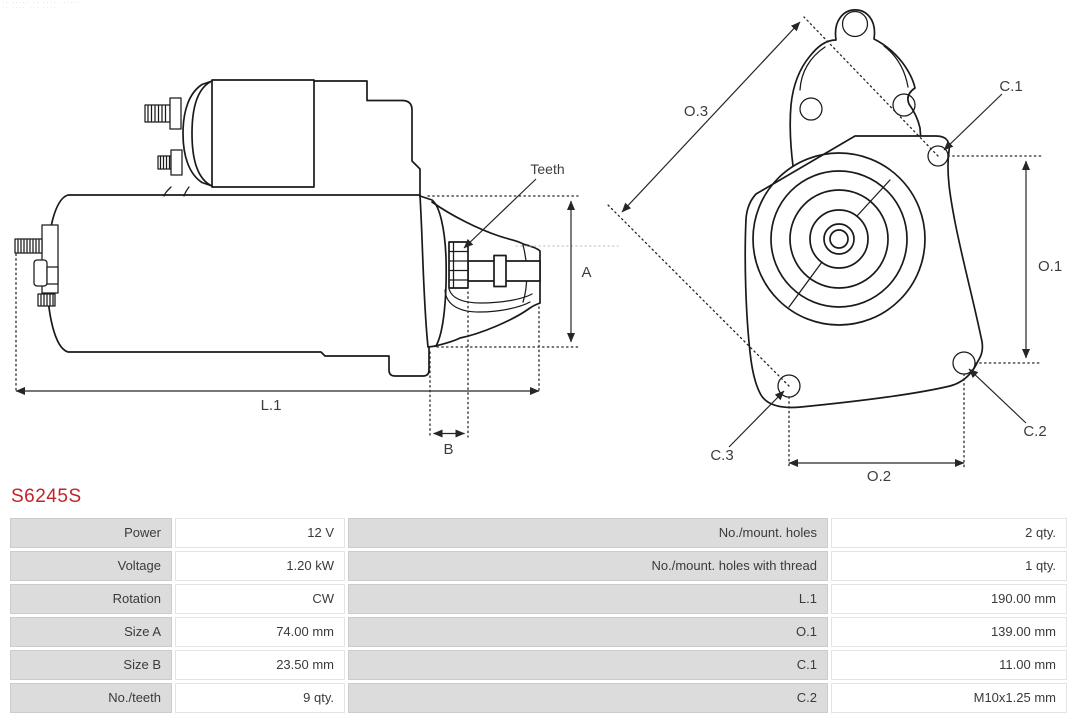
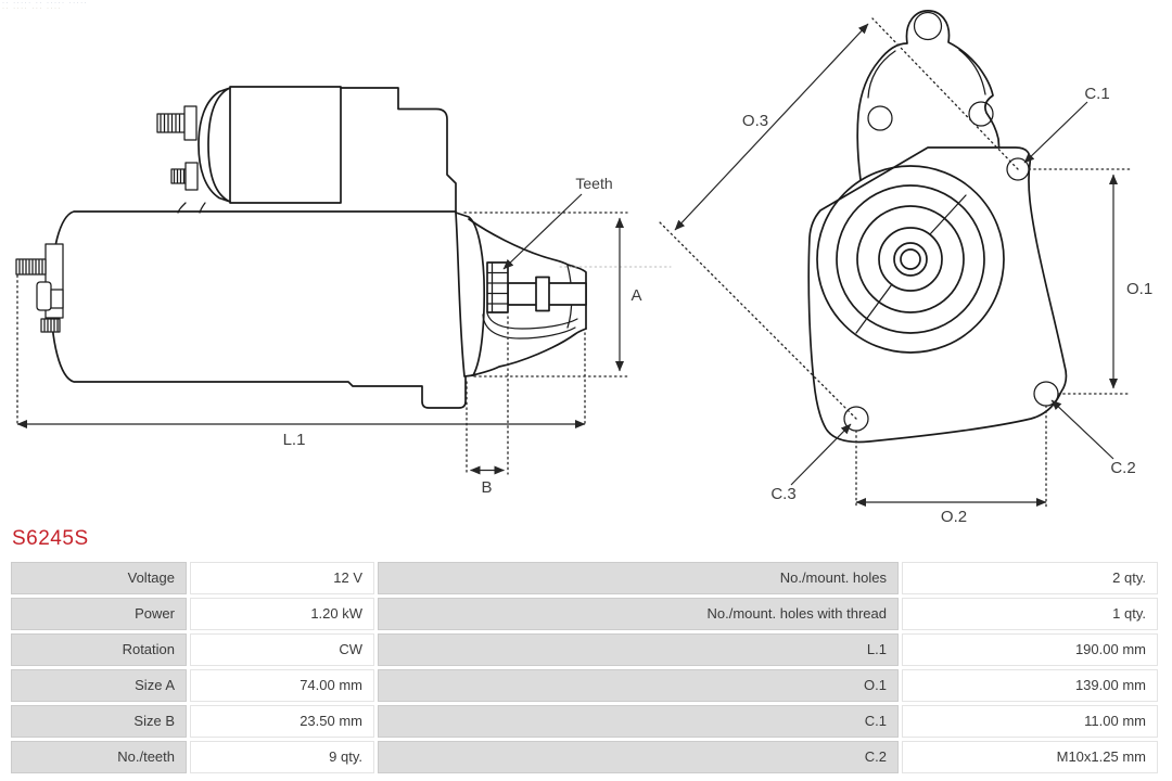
  L.1
  B
  A
  Teeth
  O.3
  O.1
  O.2
  C.1
  C.3
  C.2
  S6245S
- Power
+ Voltage
  12 V
  No./mount. holes
  2 qty.
- Voltage
+ Power
  1.20 kW
  No./mount. holes with thread
  1 qty.
  Rotation
  CW
  L.1
  190.00 mm
  Size A
  74.00 mm
  O.1
  139.00 mm
  Size B
  23.50 mm
  C.1
  11.00 mm
  No./teeth
  9 qty.
  C.2
  M10x1.25 mm
